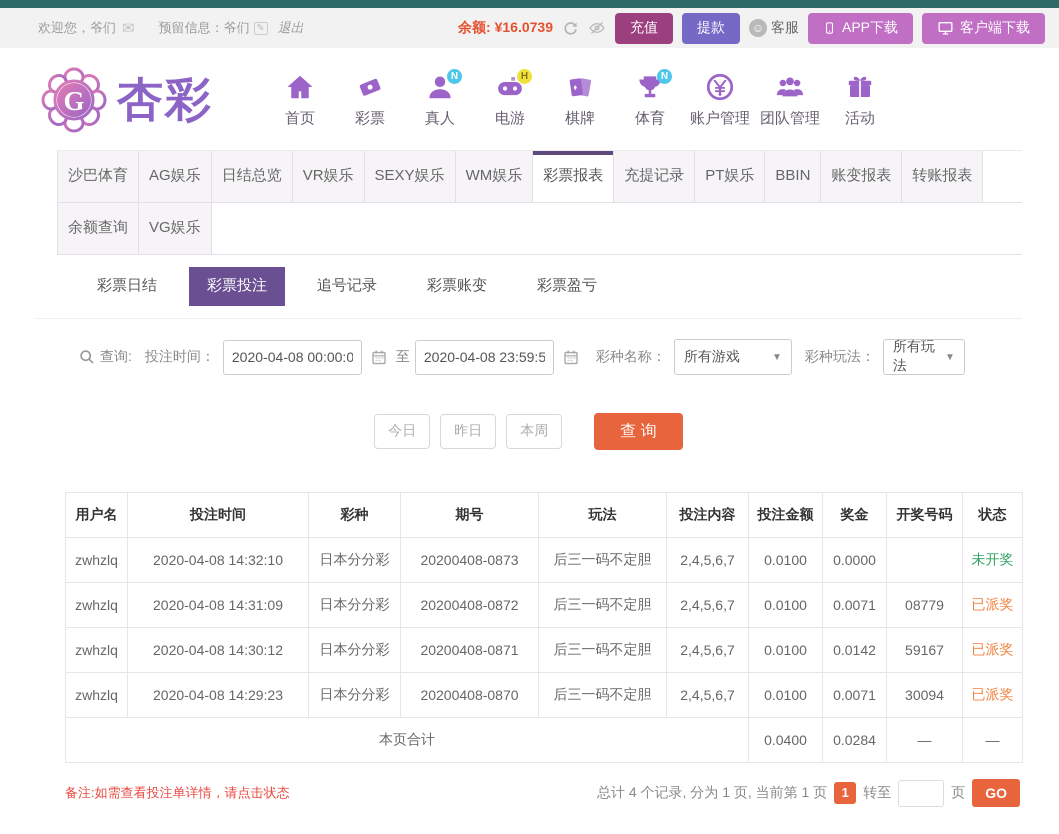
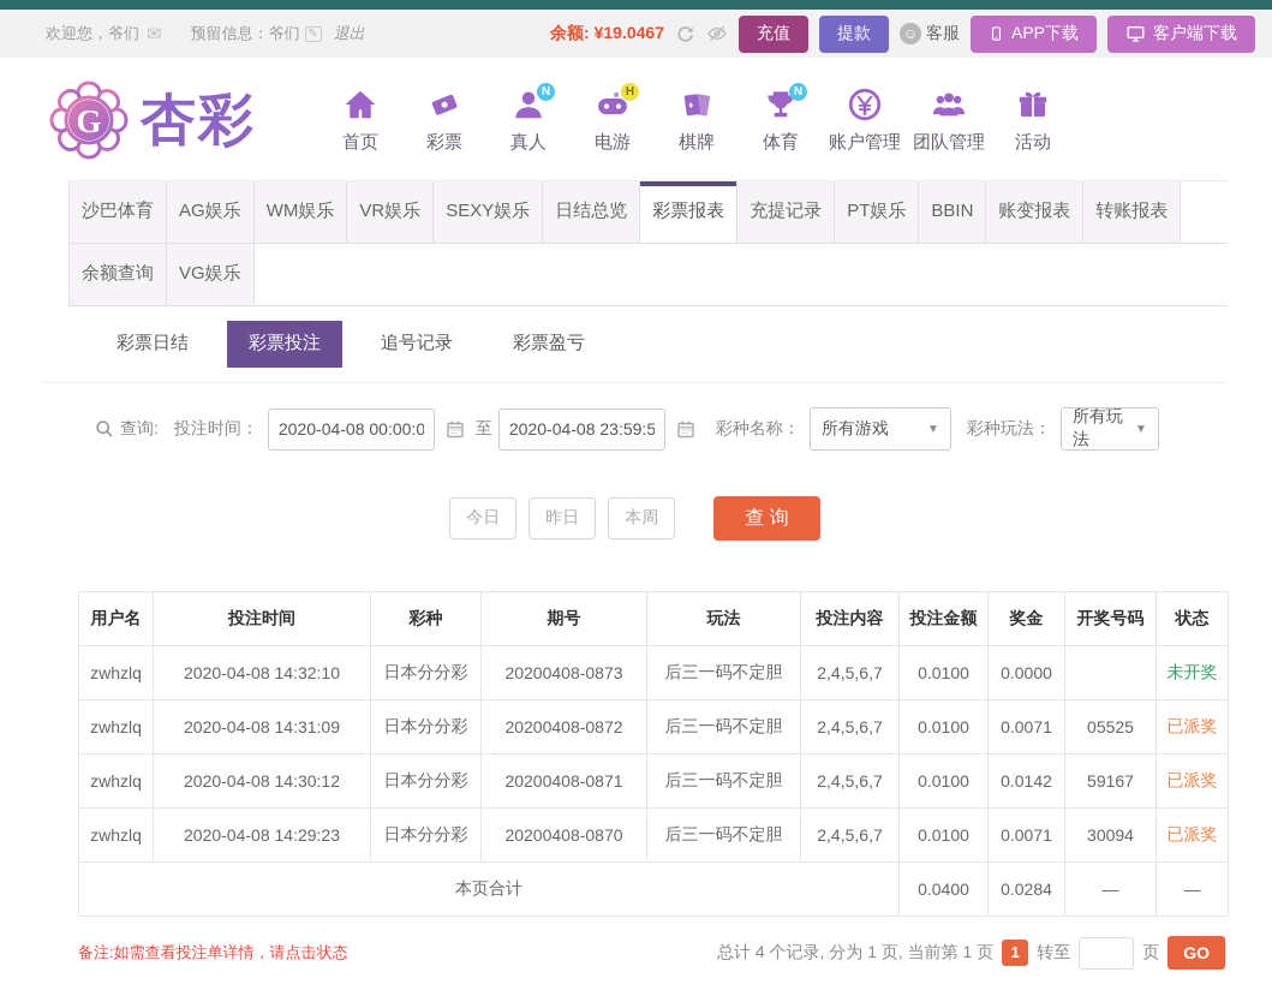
  欢迎您，爷们
  ✉
  预留信息：爷们
  ✎
  退出
- 余额: ¥16.0739
+ 余额: ¥19.0467
  充值
  提款
  ☺
  客服
  APP下载
  客户端下载
  G
  杏彩
  首页
  彩票
  N
  真人
  H
  电游
  棋牌
  N
  体育
  账户管理
  团队管理
  活动
  沙巴体育
  AG娱乐
- 日结总览
+ WM娱乐
  VR娱乐
  SEXY娱乐
- WM娱乐
+ 日结总览
  彩票报表
  充提记录
  PT娱乐
  BBIN
  账变报表
  转账报表
  余额查询
  VG娱乐
  彩票日结
  彩票投注
  追号记录
- 彩票账变
  彩票盈亏
  查询:
  投注时间：
  2020-04-08 00:00:0
  至
  2020-04-08 23:59:5
  彩种名称：
  所有游戏
  ▼
  彩种玩法：
  所有玩法
  ▼
  今日
  昨日
  本周
  查 询
  用户名	投注时间	彩种	期号	玩法	投注内容	投注金额	奖金	开奖号码	状态
  zwhzlq	2020-04-08 14:32:10	日本分分彩	20200408-0873	后三一码不定胆	2,4,5,6,7	0.0100	0.0000		未开奖
- zwhzlq	2020-04-08 14:31:09	日本分分彩	20200408-0872	后三一码不定胆	2,4,5,6,7	0.0100	0.0071	08779	已派奖
+ zwhzlq	2020-04-08 14:31:09	日本分分彩	20200408-0872	后三一码不定胆	2,4,5,6,7	0.0100	0.0071	05525	已派奖
  zwhzlq	2020-04-08 14:30:12	日本分分彩	20200408-0871	后三一码不定胆	2,4,5,6,7	0.0100	0.0142	59167	已派奖
  zwhzlq	2020-04-08 14:29:23	日本分分彩	20200408-0870	后三一码不定胆	2,4,5,6,7	0.0100	0.0071	30094	已派奖
  本页合计	0.0400	0.0284	—	—
  备注:如需查看投注单详情，请点击状态
  总计 4 个记录, 分为 1 页, 当前第 1 页
  1
  转至
  页
  GO
